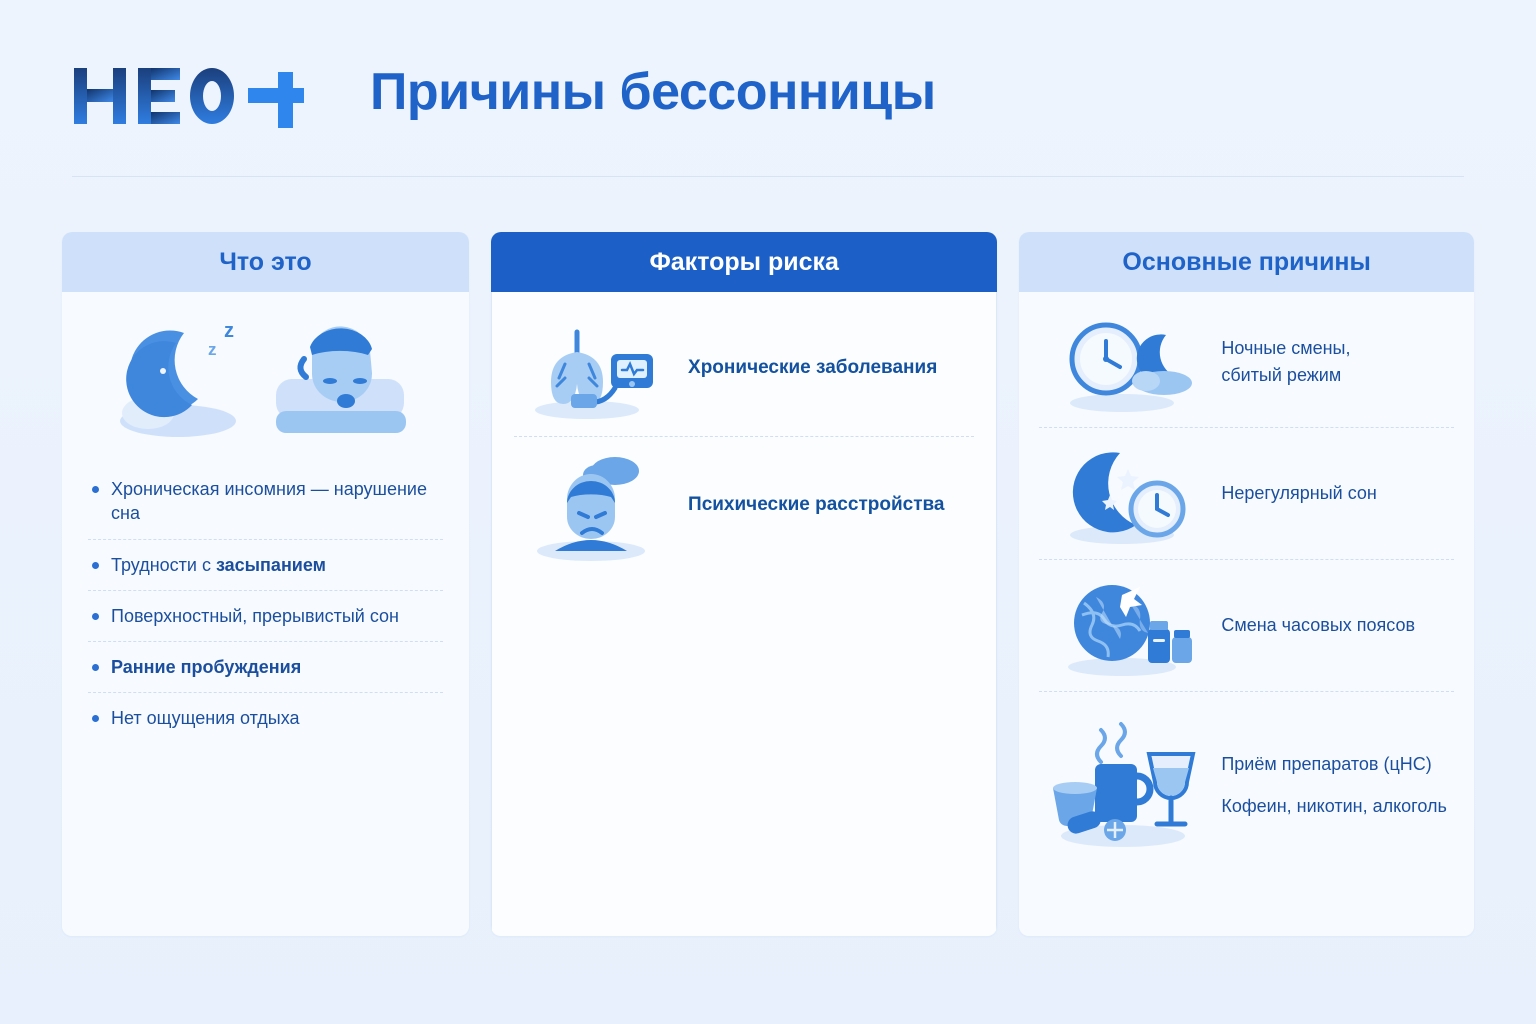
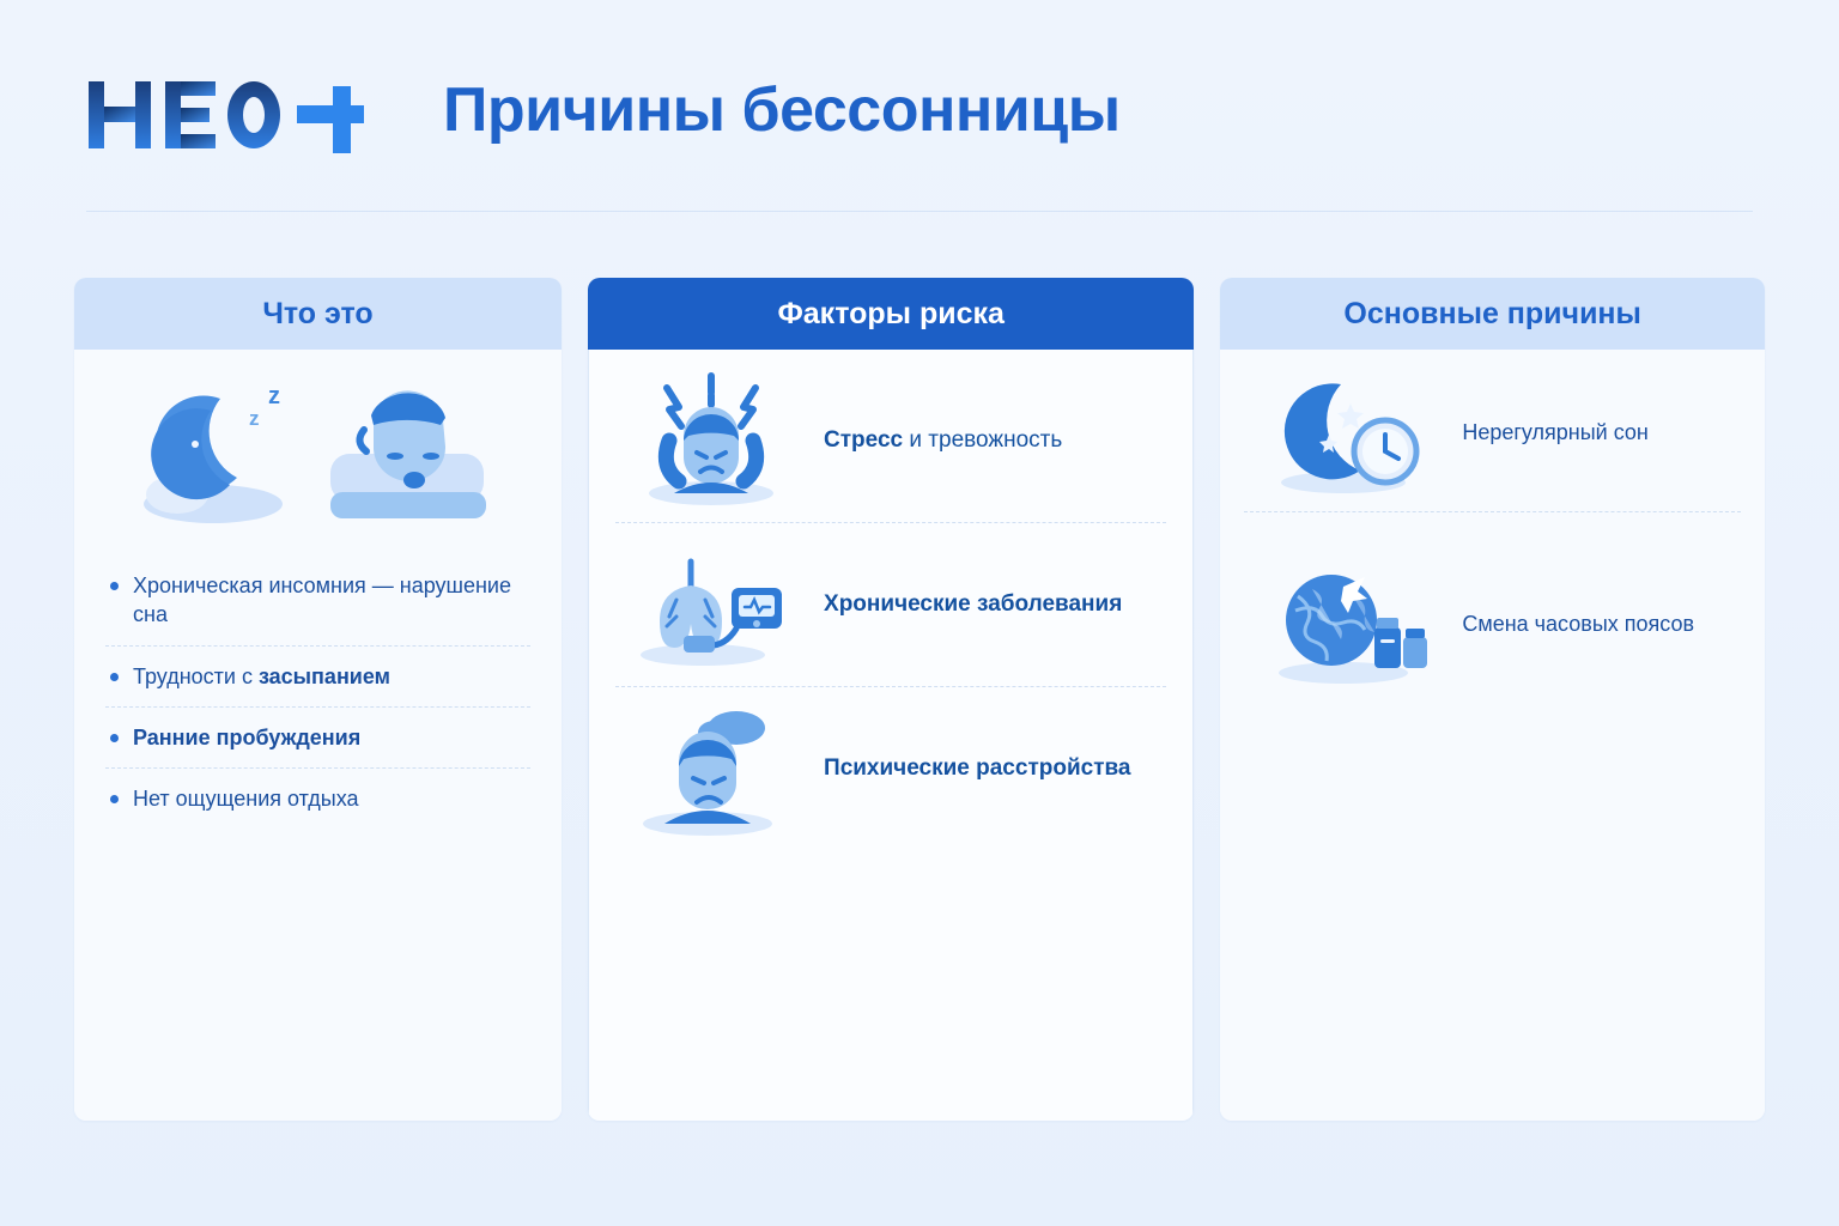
  Причины бессонницы
  Что это
  z
  z
  Хроническая инсомния — нарушение сна
  Трудности с засыпанием
- Поверхностный, прерывистый сон
  Ранние пробуждения
  Нет ощущения отдыха
  Факторы риска
+ Стресс и тревожность
  Хронические заболевания
  Психические расстройства
  Основные причины
- Ночные смены,
- сбитый режим
  Нерегулярный сон
  Смена часовых поясов
- Приём препаратов (цНС)
- Кофеин, никотин, алкоголь
